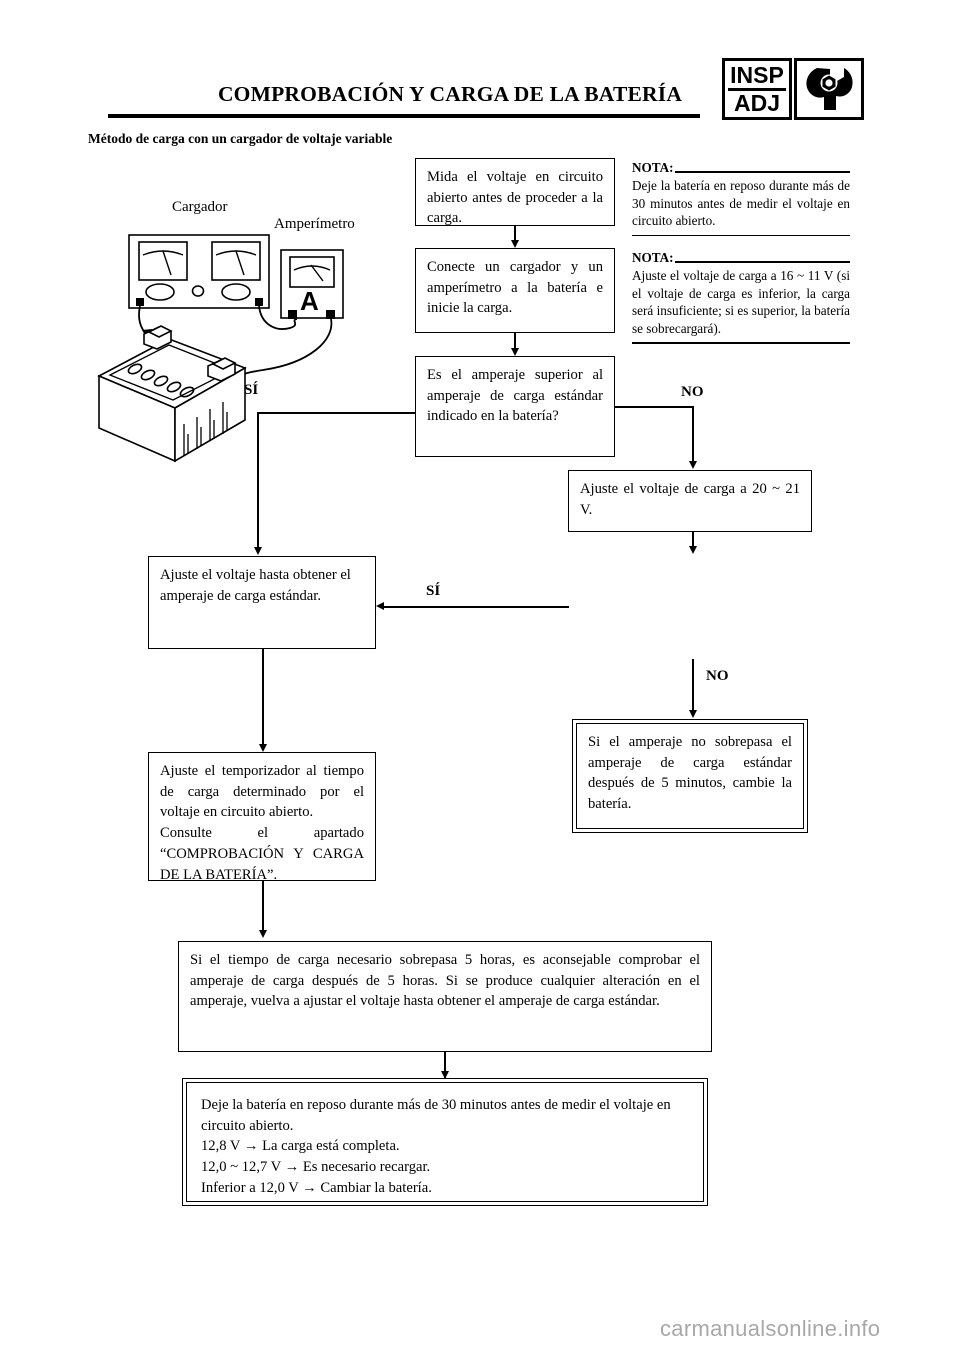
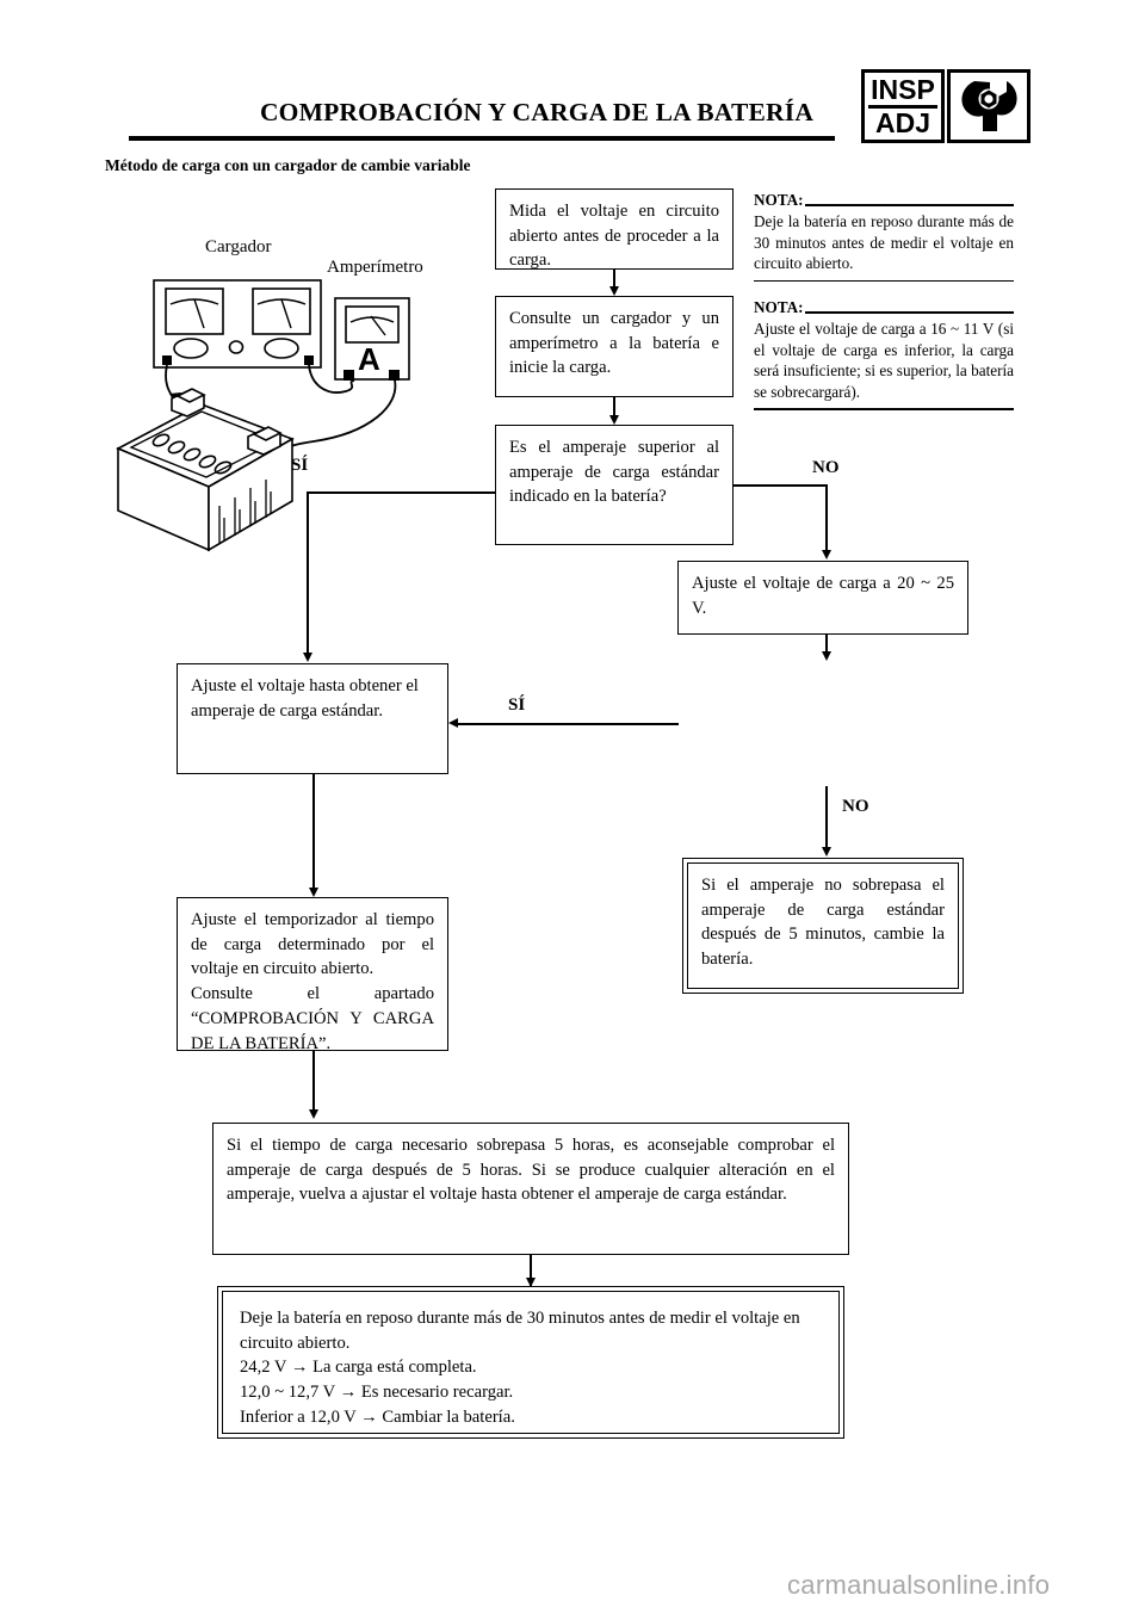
  COMPROBACIÓN Y CARGA DE LA BATERÍA
  INSP
  ADJ
- Método de carga con un cargador de voltaje variable
+ Método de carga con un cargador de cambie variable
  Cargador
  Amperímetro
  A
  NOTA:
  Deje la batería en reposo durante más de 30 minutos antes de medir el voltaje en circuito abierto.
  NOTA:
  Ajuste el voltaje de carga a 16 ~ 11 V (si el voltaje de carga es inferior, la carga será insuficiente; si es superior, la batería se sobrecargará).
  Mida el voltaje en circuito abierto antes de proceder a la carga.
- Conecte un cargador y un amperímetro a la batería e inicie la carga.
+ Consulte un cargador y un amperímetro a la batería e inicie la carga.
  Es el amperaje superior al amperaje de carga estándar indicado en la batería?
  SÍ
  NO
- Ajuste el voltaje de carga a 20 ~ 21 V.
+ Ajuste el voltaje de carga a 20 ~ 25 V.
  Ajuste el voltaje hasta obtener el amperaje de carga estándar.
  SÍ
  NO
  Si el amperaje no sobrepasa el amperaje de carga estándar después de 5 minutos, cambie la batería.
  Ajuste el temporizador al tiempo de carga determinado por el voltaje en circuito abierto.
  Consulte el apartado “COMPROBACIÓN Y CARGA DE LA BATERÍA”.
  Si el tiempo de carga necesario sobrepasa 5 horas, es aconsejable comprobar el amperaje de carga después de 5 horas. Si se produce cualquier alteración en el amperaje, vuelva a ajustar el voltaje hasta obtener el amperaje de carga estándar.
  Deje la batería en reposo durante más de 30 minutos antes de medir el voltaje en circuito abierto.
- 12,8 V → La carga está completa.
+ 24,2 V → La carga está completa.
  12,0 ~ 12,7 V → Es necesario recargar.
  Inferior a 12,0 V → Cambiar la batería.
  carmanualsonline.info
